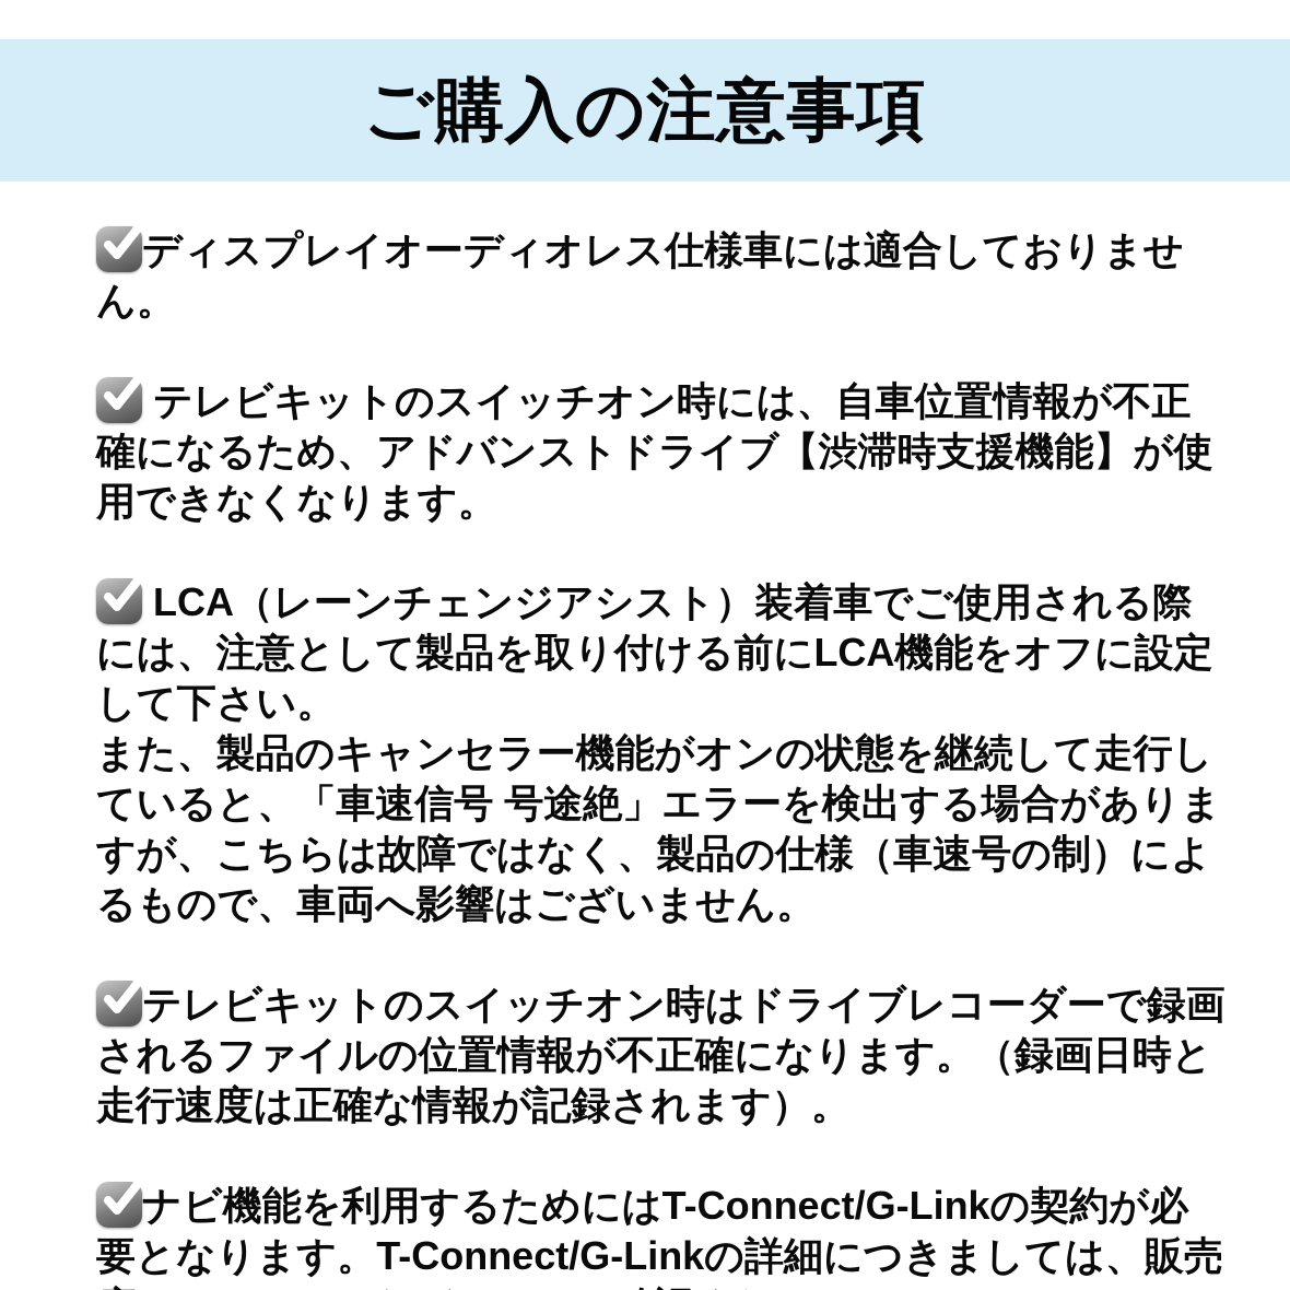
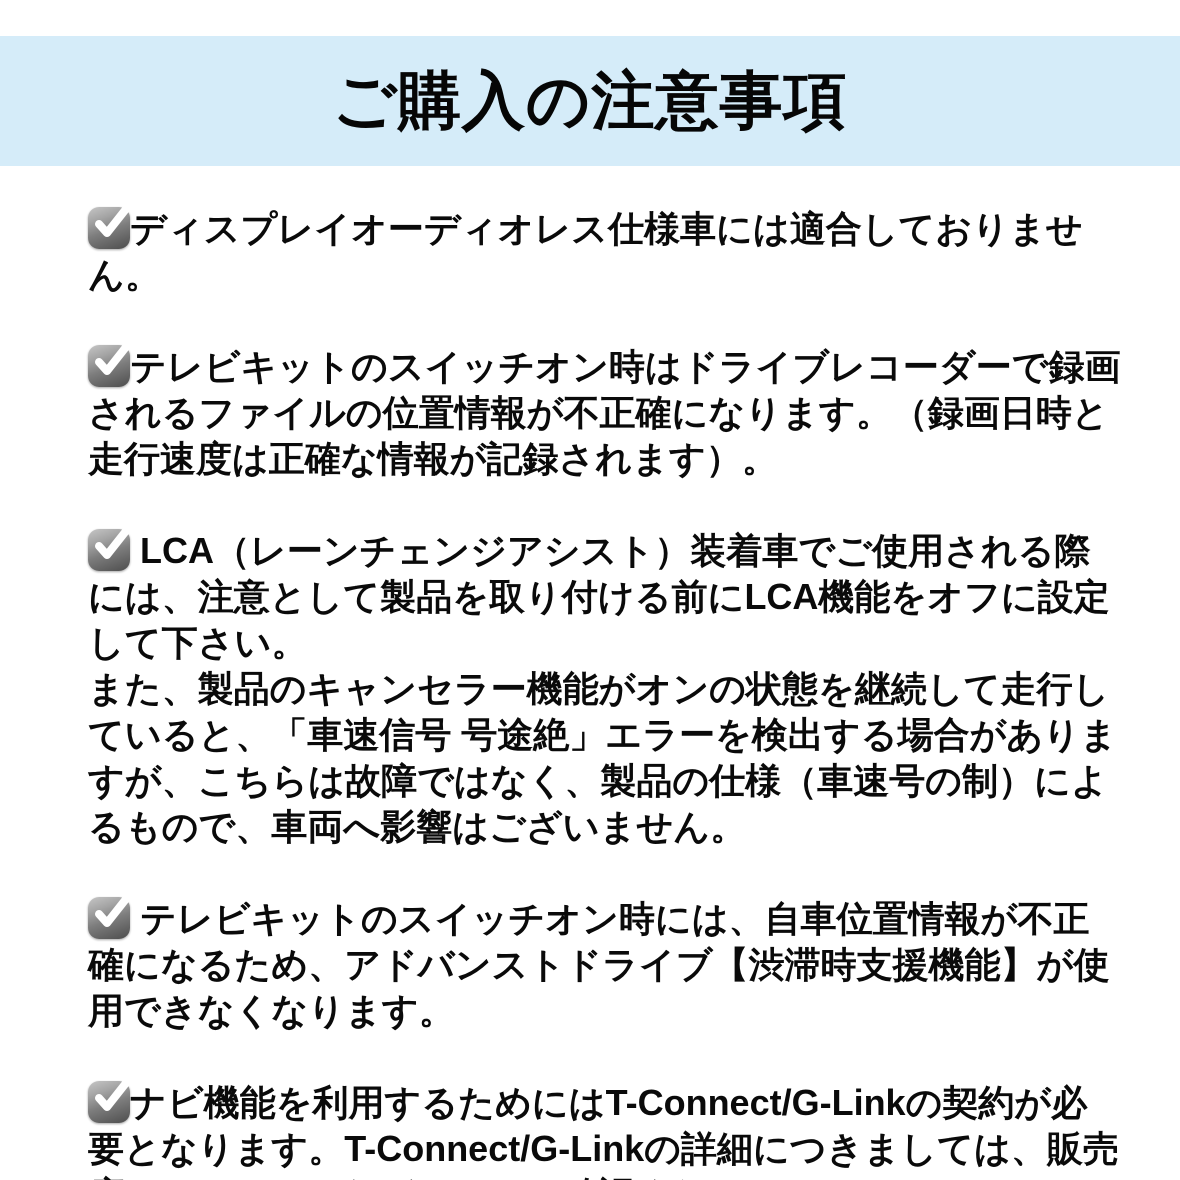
  ご購入の注意事項
  ディスプレイオーディオレス仕様車には適合しておりません。
- テレビキットのスイッチオン時には、自車位置情報が不正確になるため、アドバンストドライブ【渋滞時支援機能】が使用できなくなります。
+ テレビキットのスイッチオン時はドライブレコーダーで録画されるファイルの位置情報が不正確になります。（録画日時と走行速度は正確な情報が記録されます）。
  LCA（レーンチェンジアシスト）装着車でご使用される際には、注意として製品を取り付ける前にLCA機能をオフに設定して下さい。
  また、製品のキャンセラー機能がオンの状態を継続して走行していると、「車速信号 号途絶」エラーを検出する場合がありますが、こちらは故障ではなく、製品の仕様（車速号の制）によるもので、車両へ影響はございません。
- テレビキットのスイッチオン時はドライブレコーダーで録画されるファイルの位置情報が不正確になります。（録画日時と走行速度は正確な情報が記録されます）。
+ テレビキットのスイッチオン時には、自車位置情報が不正確になるため、アドバンストドライブ【渋滞時支援機能】が使用できなくなります。
  ナビ機能を利用するためにはT-Connect/G-Linkの契約が必要となります。T-Connect/G-Linkの詳細につきましては、販売
